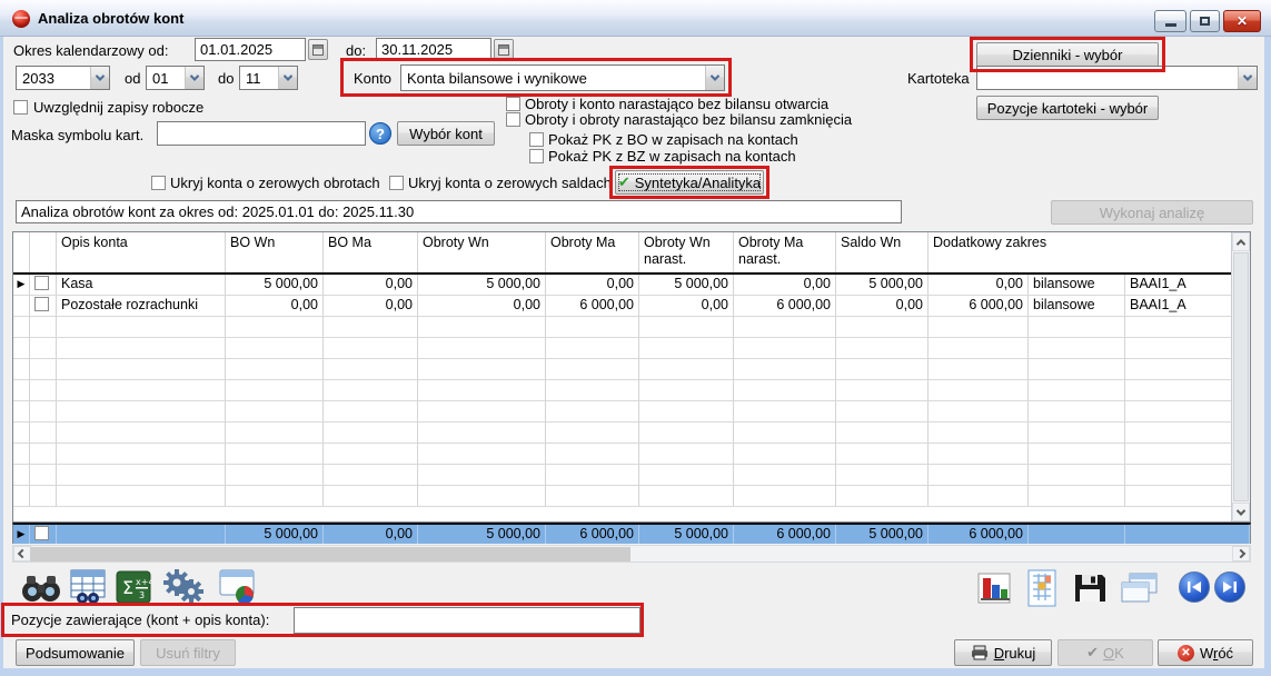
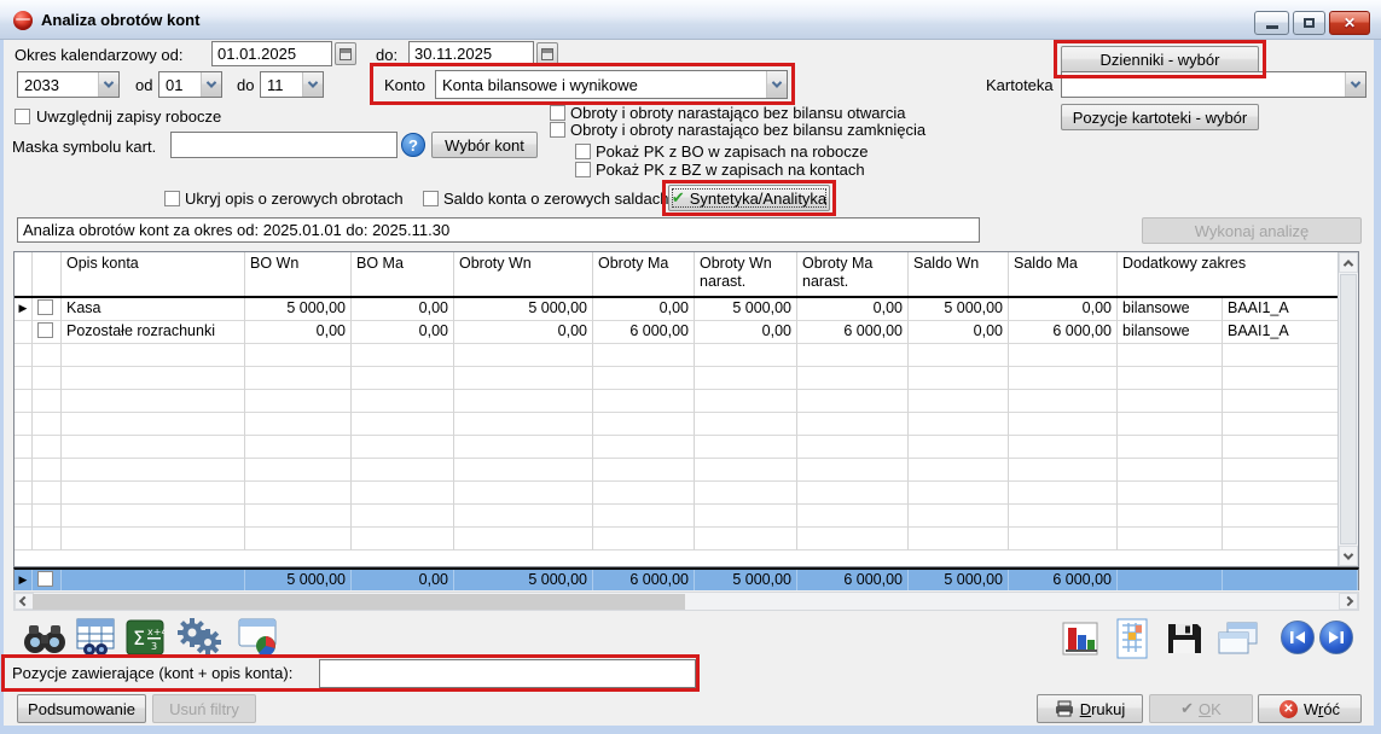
  Analiza obrotów kont
  ✕
  Okres kalendarzowy od:
  01.01.2025
  do:
  30.11.2025
  Dzienniki - wybór
  2033
  od
  01
  do
  11
  Konto
  Konta bilansowe i wynikowe
  Kartoteka
  Uwzględnij zapisy robocze
- Obroty i konto narastająco bez bilansu otwarcia
+ Obroty i obroty narastająco bez bilansu otwarcia
  Obroty i obroty narastająco bez bilansu zamknięcia
  Pozycje kartoteki - wybór
  Maska symbolu kart.
  ?
  Wybór kont
- Pokaż PK z BO w zapisach na kontach
+ Pokaż PK z BO w zapisach na robocze
  Pokaż PK z BZ w zapisach na kontach
- Ukryj konta o zerowych obrotach
+ Ukryj opis o zerowych obrotach
- Ukryj konta o zerowych saldach
+ Saldo konta o zerowych saldach
  ✔
  Syntetyka/Analityka
  Analiza obrotów kont za okres od: 2025.01.01 do: 2025.11.30
  Wykonaj analizę
  Opis konta
  BO Wn
  BO Ma
  Obroty Wn
  Obroty Ma
  Obroty Wn narast.
  Obroty Ma narast.
  Saldo Wn
+ Saldo Ma
  Dodatkowy zakres
  ▶
  Kasa
  5 000,00
  0,00
  5 000,00
  0,00
  5 000,00
  0,00
  5 000,00
  0,00
  bilansowe
  BAAI1_A
  Pozostałe rozrachunki
  0,00
  0,00
  0,00
  6 000,00
  0,00
  6 000,00
  0,00
  6 000,00
  bilansowe
  BAAI1_A
  ▶
  5 000,00
  0,00
  5 000,00
  6 000,00
  5 000,00
  6 000,00
  5 000,00
  6 000,00
  Σ
  x+4
  3
  Pozycje zawierające (kont + opis konta):
  Podsumowanie
  Usuń filtry
  Drukuj
  ✔
  OK
  ✕
  Wróć
